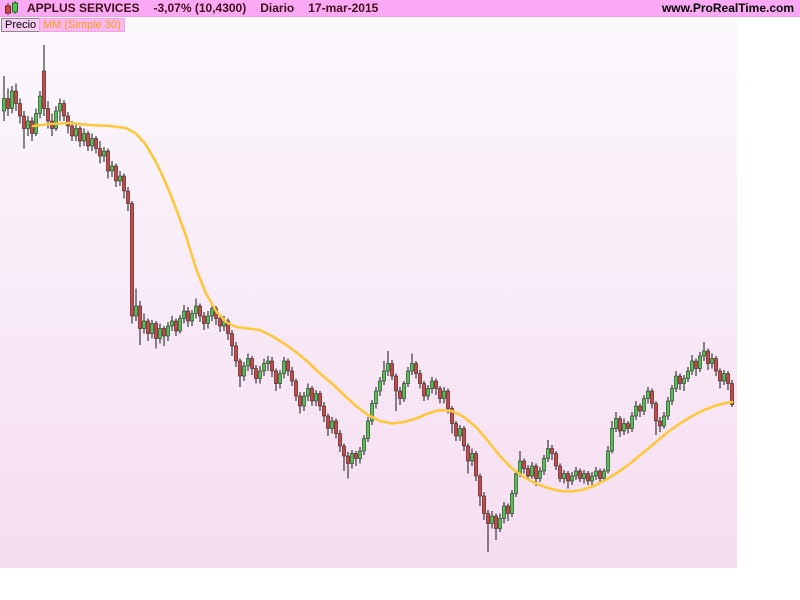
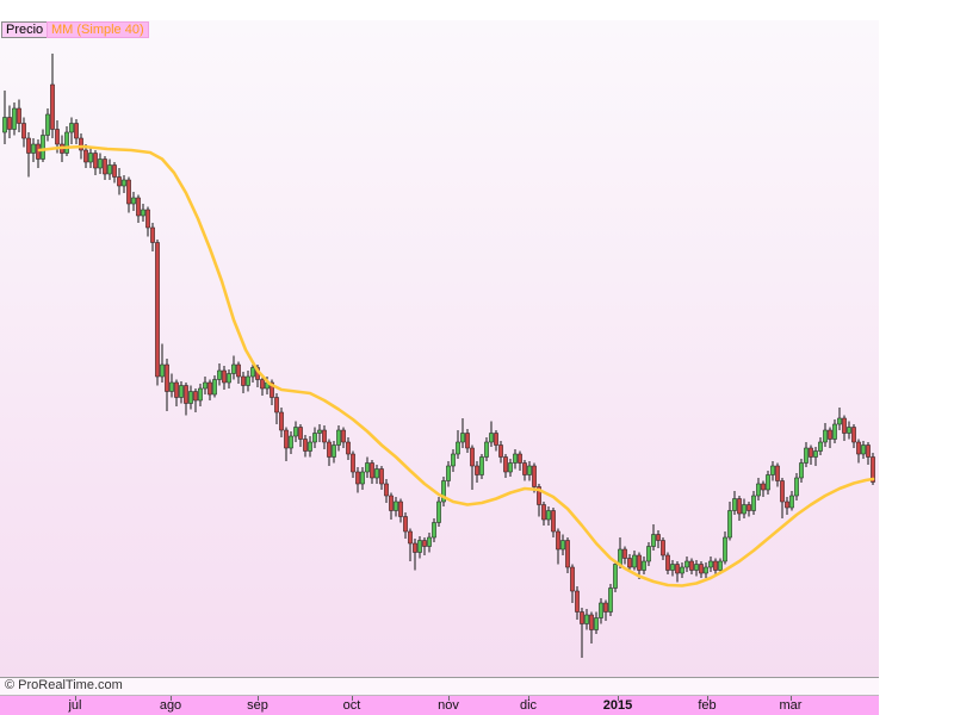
- APPLUS SERVICES
- -3,07% (10,4300)
- Diario
- 17-mar-2015
- www.ProRealTime.com
  Precio
- MM (Simple 30)
+ MM (Simple 40)
+ © ProRealTime.com
+ jul
+ ago
+ sep
+ oct
+ nov
+ dic
+ 2015
+ feb
+ mar
